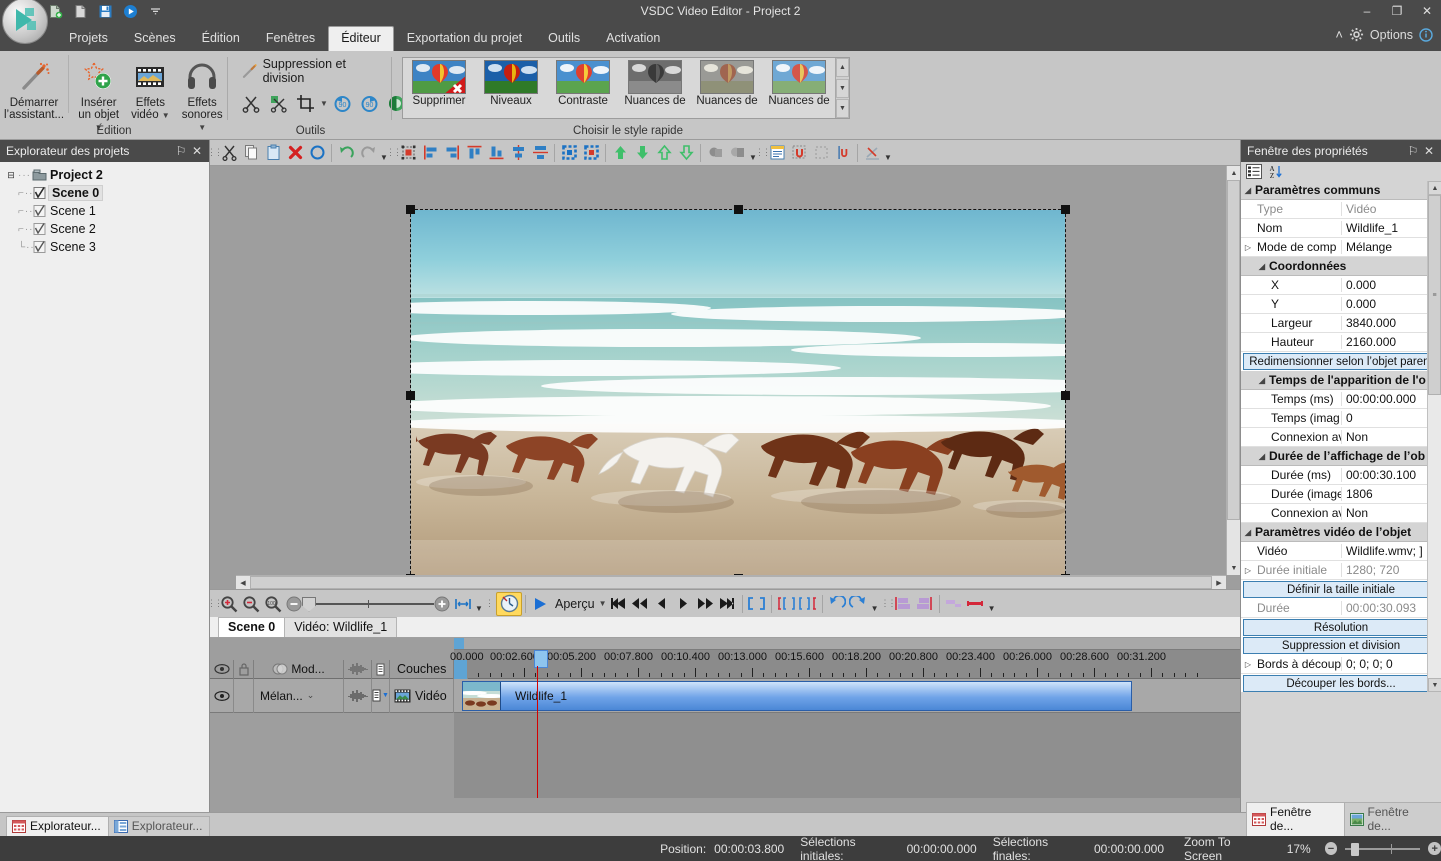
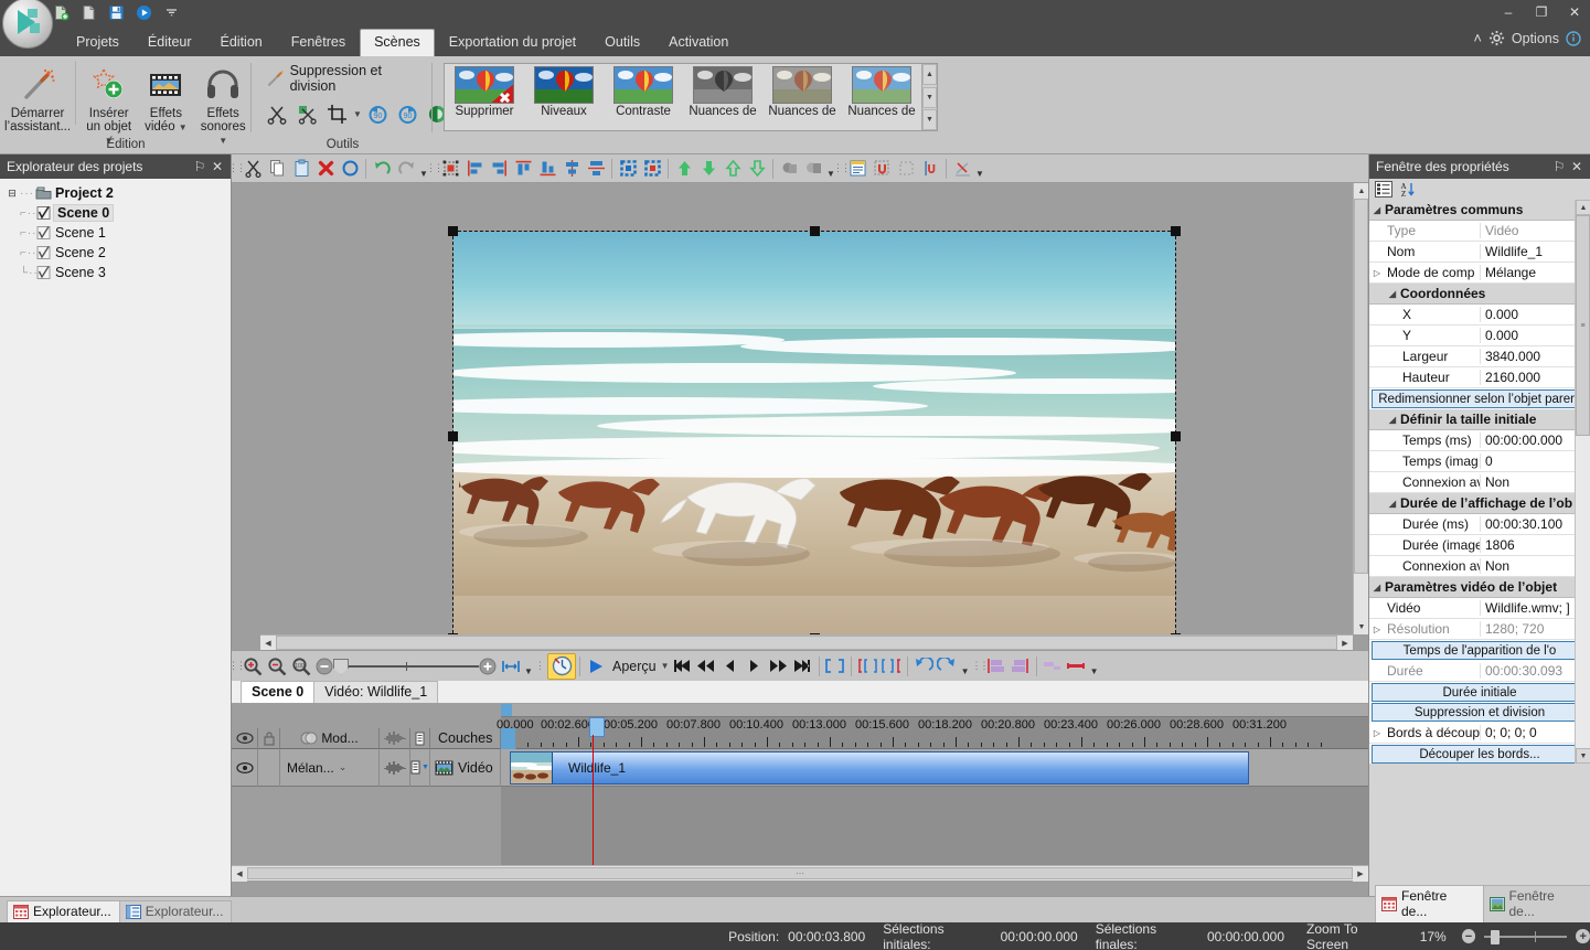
- VSDC Video Editor - Project 2
  –
  ❐
  ✕
  Projets
- Scènes
+ Éditeur
  Édition
  Fenêtres
- Éditeur
+ Scènes
  Exportation du projet
  Outils
  Activation
  ˄
  Options
  Démarrer
  l’assistant...
  Insérer
  un objet ▼
  Effets
  vidéo ▼
  Effets
  sonores ▼
  Édition
  Suppression et division
  ▼
  Outils
  Supprimer
  Niveaux
  Contraste
  Nuances de
  Nuances de
  Nuances de
- Choisir le style rapide
  Explorateur des projets
  ⚐
  ✕
  ⊟
  ···
  Project 2
  Scene 0
  Scene 1
  Scene 2
  Scene 3
  ⋮⋮
  ▼
  ⋮⋮
  ▼
  ⋮⋮
  ▼
  ⋮⋮
  ▼
  Aperçu
  ▼
  ▼
  ⋮⋮
  ▼
  Scene 0
  Vidéo: Wildlife_1
  00.000
  00:02.60
  00:05.200
  00:07.800
  00:10.400
  00:13.000
  00:15.600
  00:18.200
  00:20.800
  00:23.400
  00:26.000
  00:28.600
  00:31.200
  Mod...
  Couches
  Mélan...
  ⌄
  Vidéo
  Wildlife_1
+ ⋯
  Fenêtre des propriétés
  ⚐
  ✕
  A
  Z
  ◢
  Paramètres communs
  Type
  Vidéo
  Nom
  Wildlife_1
  ▷
  Mode de comp
  Mélange
  ◢
  Coordonnées
  X
  0.000
  Y
  0.000
  Largeur
  3840.000
  Hauteur
  2160.000
  Redimensionner selon l’objet pare
  ◢
- Temps de l'apparition de l'o
+ Définir la taille initiale
  Temps (ms)
  00:00:00.000
  Temps (imag
  0
  Connexion a
  Non
  ◢
  Durée de l’affichage de l’ob
  Durée (ms)
  00:00:30.100
  Durée (image
  1806
  Connexion a
  Non
  ◢
  Paramètres vidéo de l’objet
  Vidéo
  Wildlife.wmv; ]
  ▷
- Durée initiale
+ Résolution
  1280; 720
- Définir la taille initiale
+ Temps de l'apparition de l'o
  Durée
  00:00:30.093
- Résolution
+ Durée initiale
  Suppression et division
  ▷
  Bords à découp
  0; 0; 0; 0
  Découper les bords...
  Explorateur...
  Explorateur...
  Fenêtre de...
  Fenêtre de...
  Position:
  00:00:03.800
  Sélections initiales:
  00:00:00.000
  Sélections finales:
  00:00:00.000
  Zoom To Screen
  17%
  −
  +
